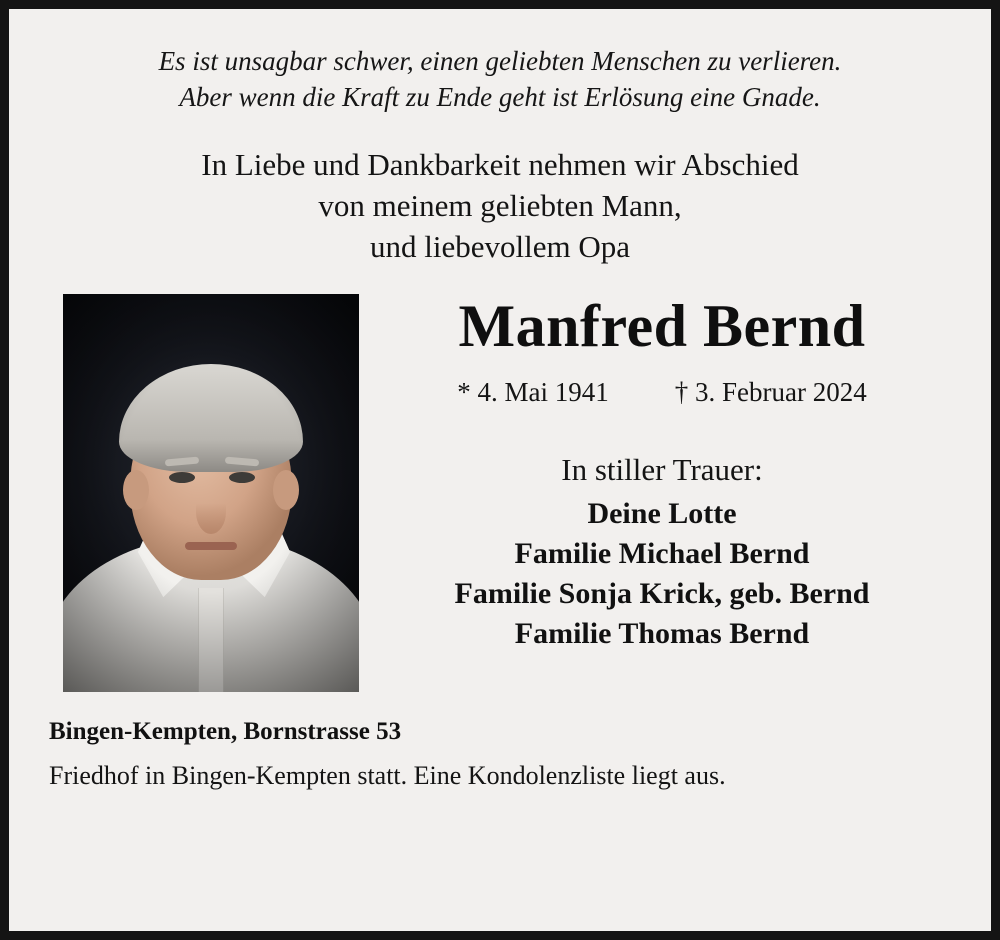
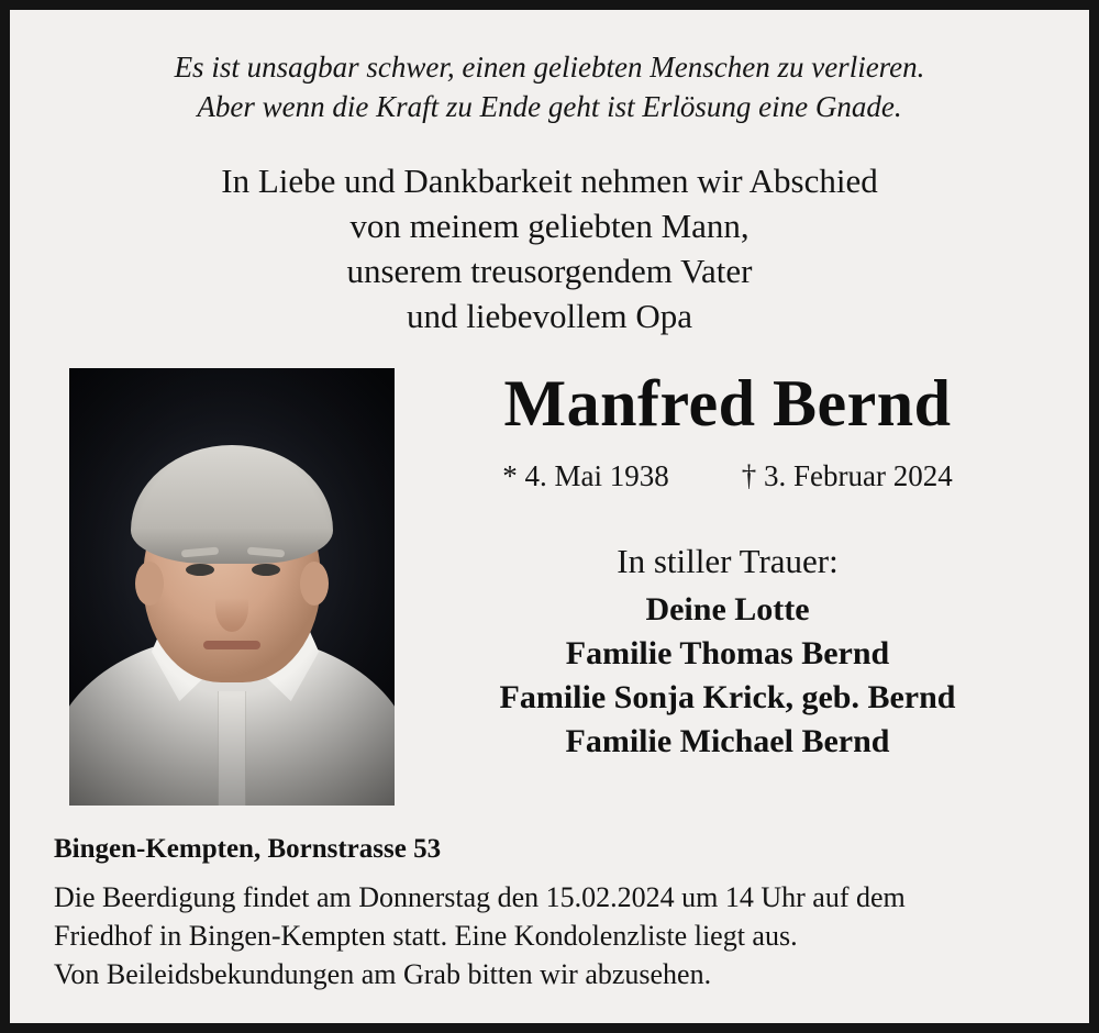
  Es ist unsagbar schwer, einen geliebten Menschen zu verlieren.
  Aber wenn die Kraft zu Ende geht ist Erlösung eine Gnade.
  In Liebe und Dankbarkeit nehmen wir Abschied
  von meinem geliebten Mann,
+ unserem treusorgendem Vater
  und liebevollem Opa
  Manfred Bernd
- * 4. Mai 1941
+ * 4. Mai 1938
  † 3. Februar 2024
  In stiller Trauer:
  Deine Lotte
- Familie Michael Bernd
+ Familie Thomas Bernd
  Familie Sonja Krick, geb. Bernd
- Familie Thomas Bernd
+ Familie Michael Bernd
  Bingen-Kempten, Bornstrasse 53
+ Die Beerdigung findet am Donnerstag den 15.02.2024 um 14 Uhr auf dem
  Friedhof in Bingen-Kempten statt. Eine Kondolenzliste liegt aus.
+ Von Beileidsbekundungen am Grab bitten wir abzusehen.
